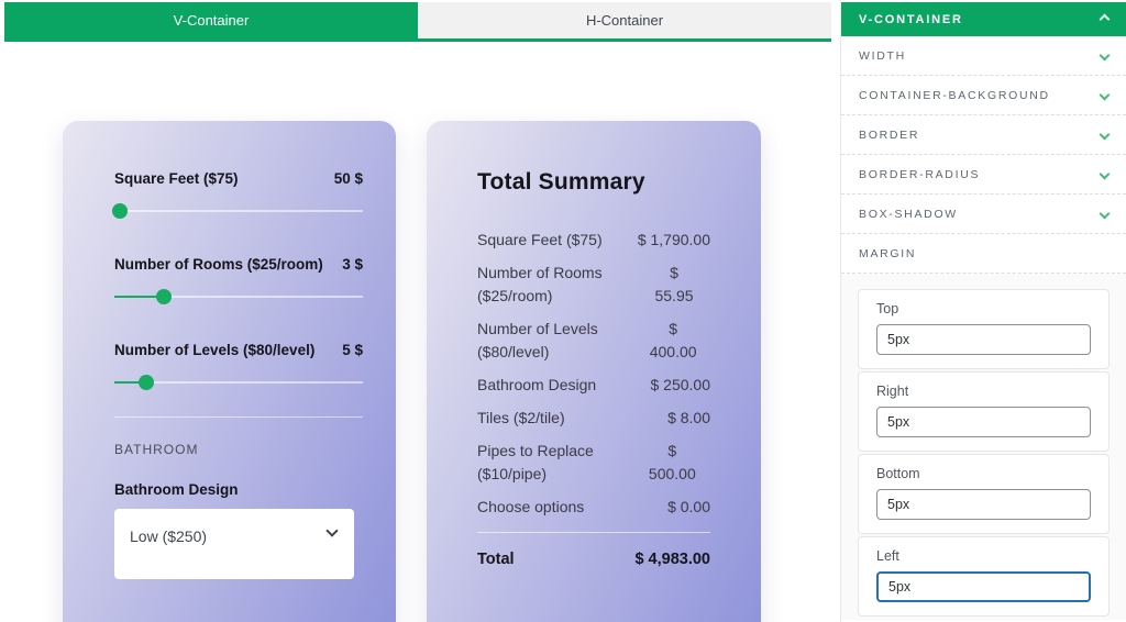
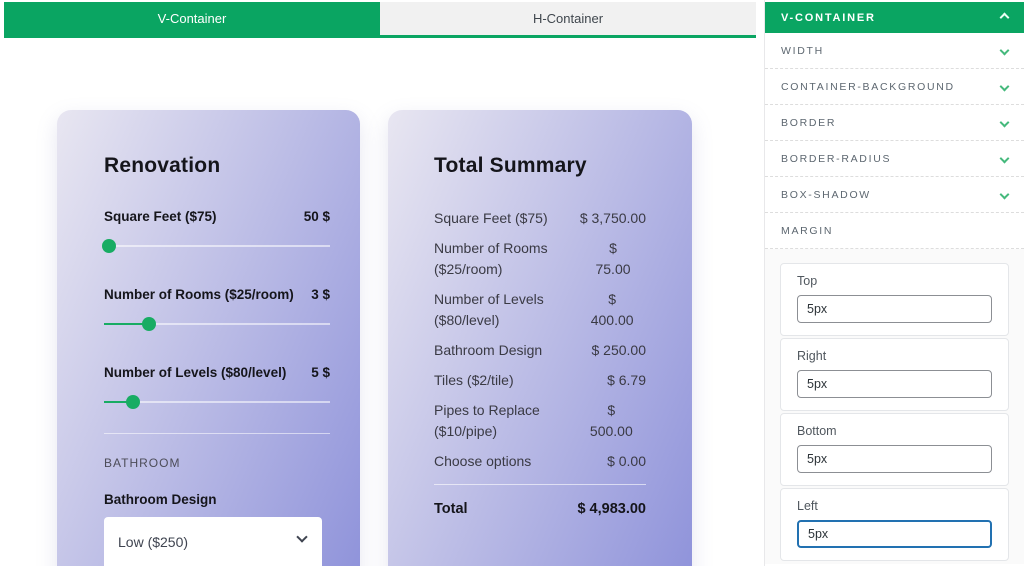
  V-Container
  H-Container
+ Renovation
  Square Feet ($75)
  50 $
  Number of Rooms ($25/room)
  3 $
  Number of Levels ($80/level)
  5 $
  BATHROOM
  Bathroom Design
  Low ($250)
  Total Summary
  Square Feet ($75)
- $ 1,790.00
+ $ 3,750.00
  Number of Rooms ($25/room)
  $
- 55.95
+ 75.00
  Number of Levels ($80/level)
  $
  400.00
  Bathroom Design
  $ 250.00
  Tiles ($2/tile)
- $ 8.00
+ $ 6.79
  Pipes to Replace ($10/pipe)
  $
  500.00
  Choose options
  $ 0.00
  Total
  $ 4,983.00
  V-CONTAINER
  WIDTH
  CONTAINER-BACKGROUND
  BORDER
  BORDER-RADIUS
  BOX-SHADOW
  MARGIN
  Top
  5px
  Right
  5px
  Bottom
  5px
  Left
  5px
